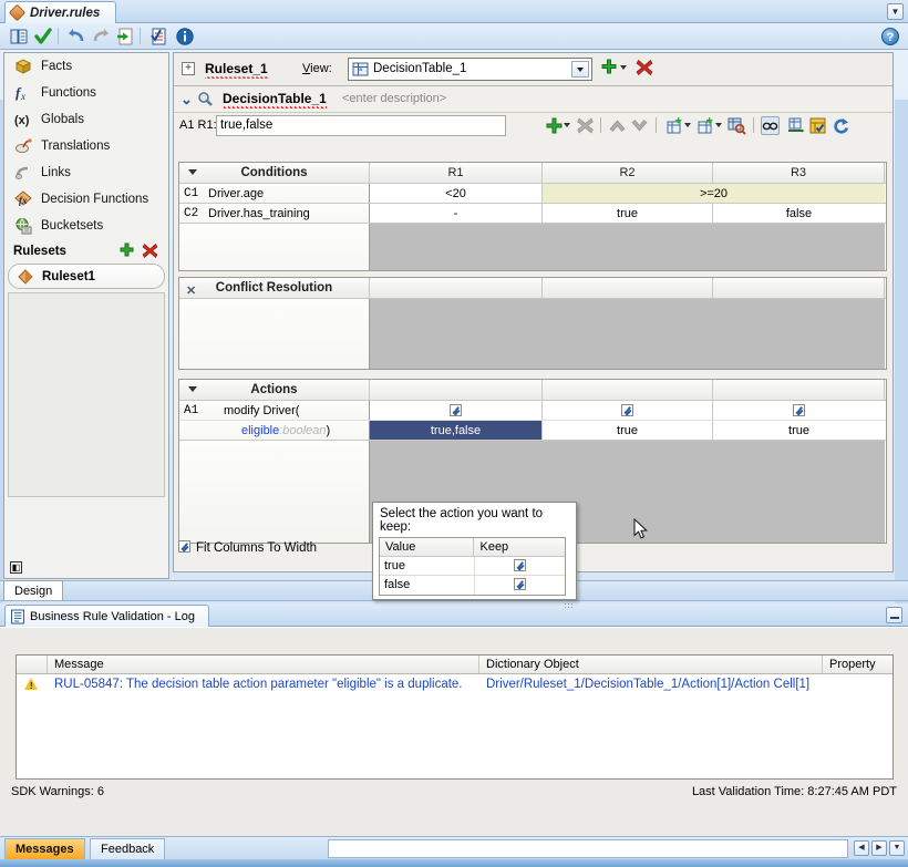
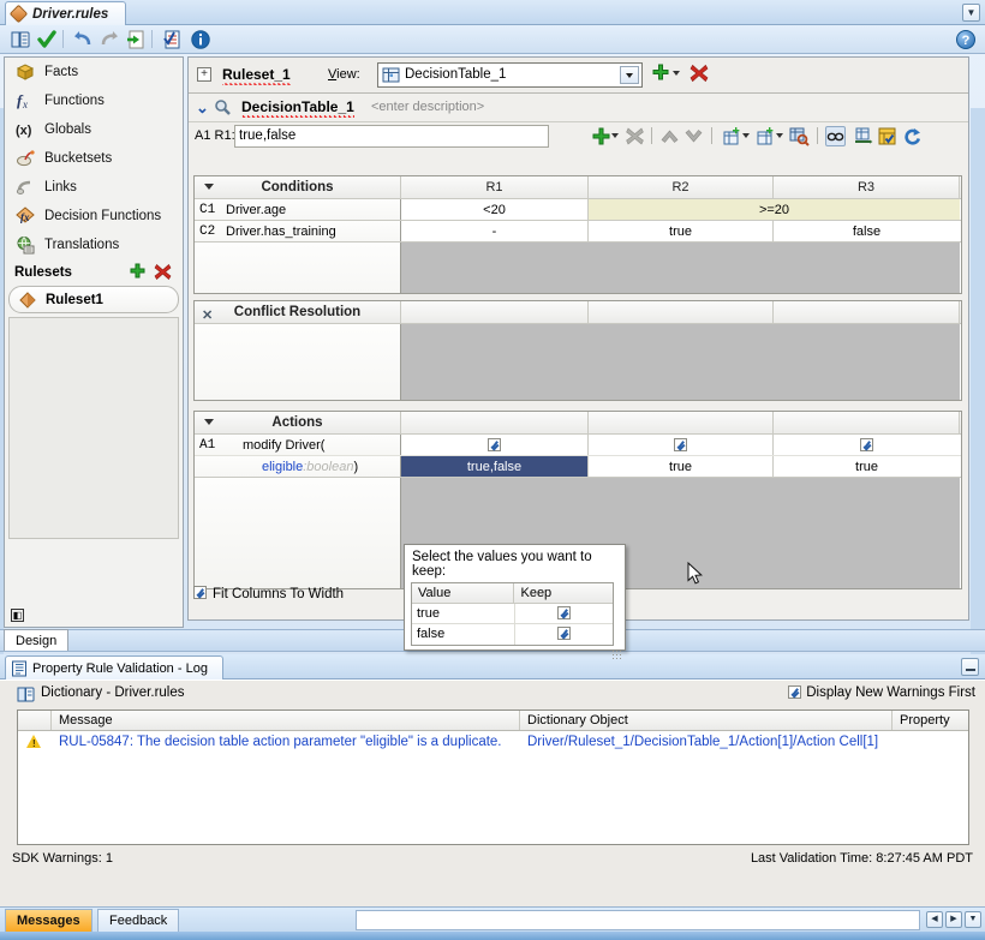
  Driver.rules
  ▼
  ?
  Facts
  f
  x
  Functions
  (x)
  Globals
- Translations
+ Bucketsets
  Links
  fx
  Decision Functions
- Bucketsets
+ Translations
  Rulesets
  Ruleset1
  +
  Ruleset_1
  View:
  DecisionTable_1
  ⌄
  DecisionTable_1
  <enter description>
  A1 R1
  true,false
  Conditions
  R1
  R2
  R3
  C1
  Driver.age
  <20
  >=20
  C2
  Driver.has_training
  -
  true
  false
  ✕
  Conflict Resolution
  Actions
  A1
  modify Driver(
  eligible:boolean)
  true,false
  true
  true
- Select the action you want to keep:
+ Select the values you want to keep:
  Value
  Keep
  true
  false
  Fit Columns To Width
  ◧
  Design
- Business Rule Validation - Log
+ Property Rule Validation - Log
+ Dictionary - Driver.rules
+ Display New Warnings First
  Message
  Dictionary Object
  Property
  !
  RUL-05847: The decision table action parameter "eligible" is a duplicate.
  Driver/Ruleset_1/DecisionTable_1/Action[1]/Action Cell[1]
- SDK Warnings: 6
+ SDK Warnings: 1
  Last Validation Time: 8:27:45 AM PDT
  Messages
  Feedback
